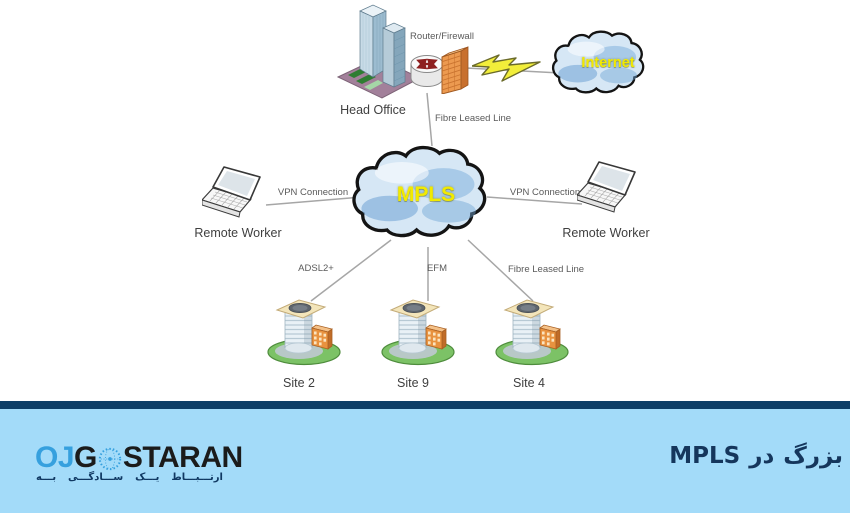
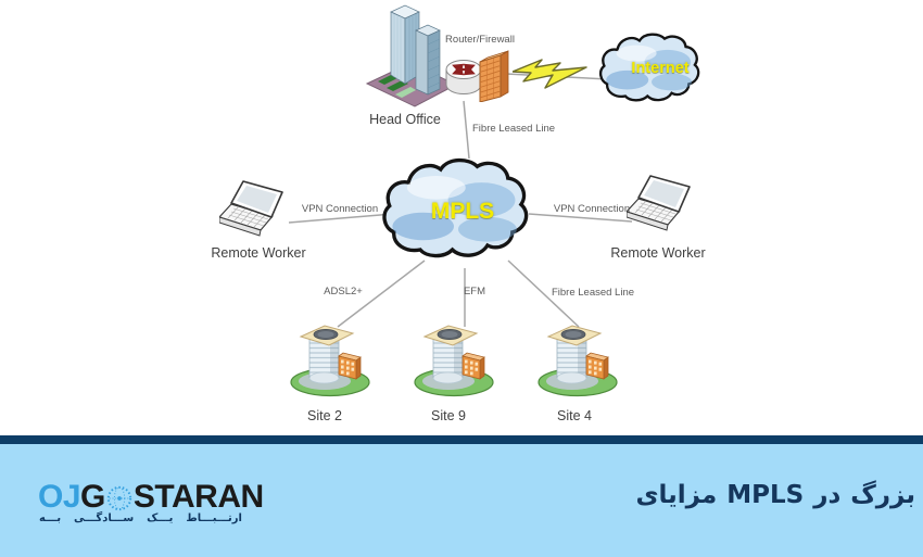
  Head Office
  Router/Firewall
  Fibre Leased Line
  Internet
  MPLS
  Remote Worker
  Remote Worker
  VPN Connection
  VPN Connection
  ADSL2+
  EFM
  Fibre Leased Line
  Site 2
  Site 9
  Site 4
  OJ
  G
  STARAN
  بـــه
  ســـادگـــی
  یـــک
  ارتـــبـــاط
+ مزایای
  MPLS
  در
  بزرگ
